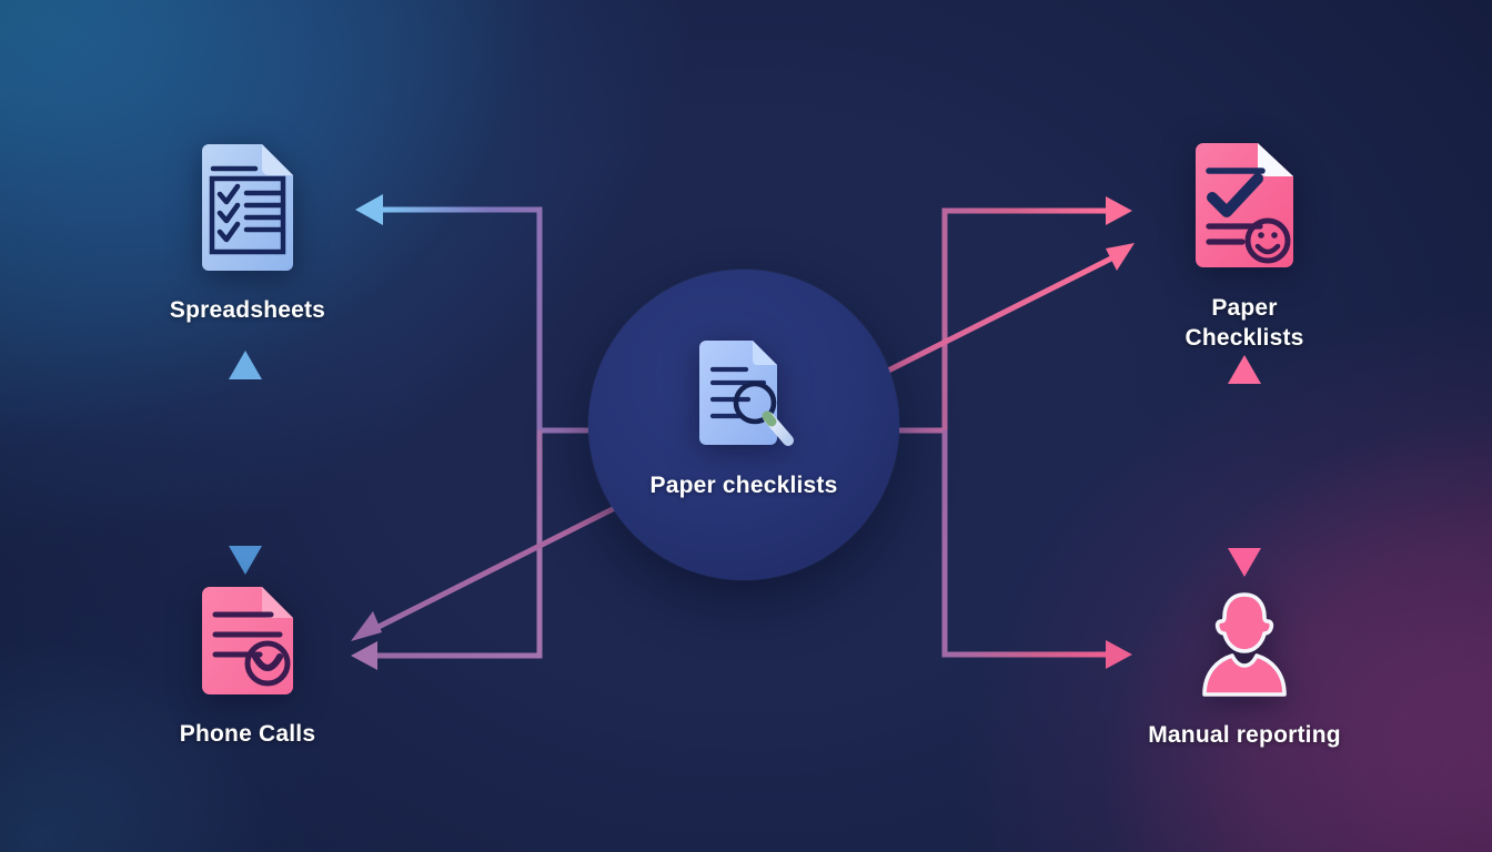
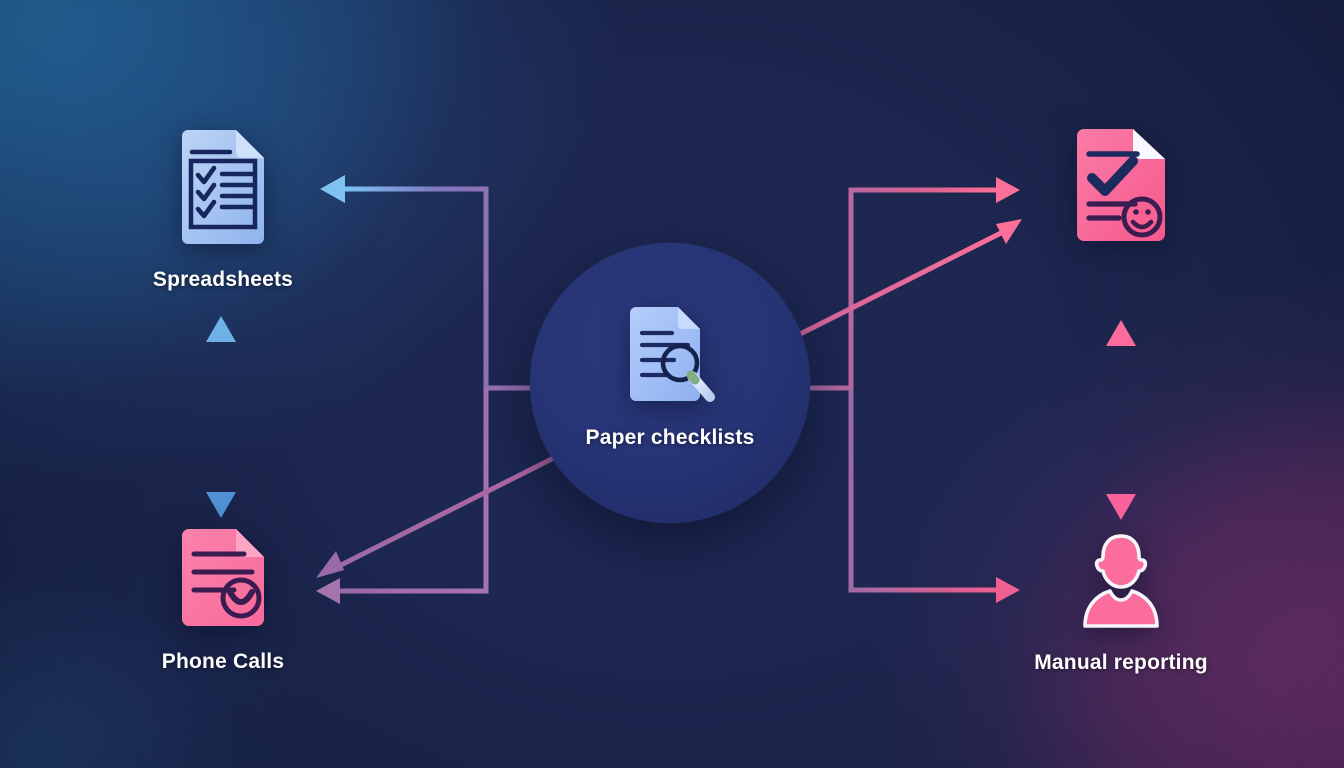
  Paper checklists
  Spreadsheets
  Phone Calls
- Paper
- Checklists
  Manual reporting
